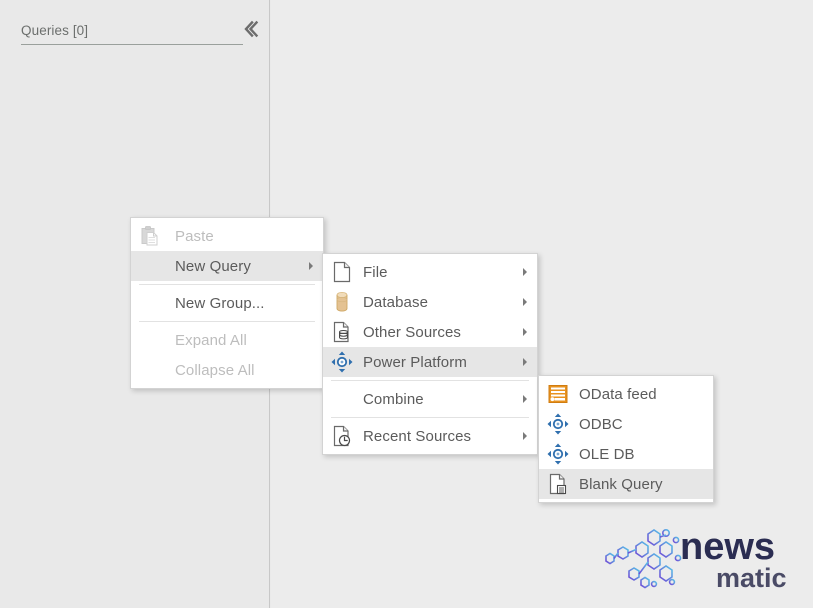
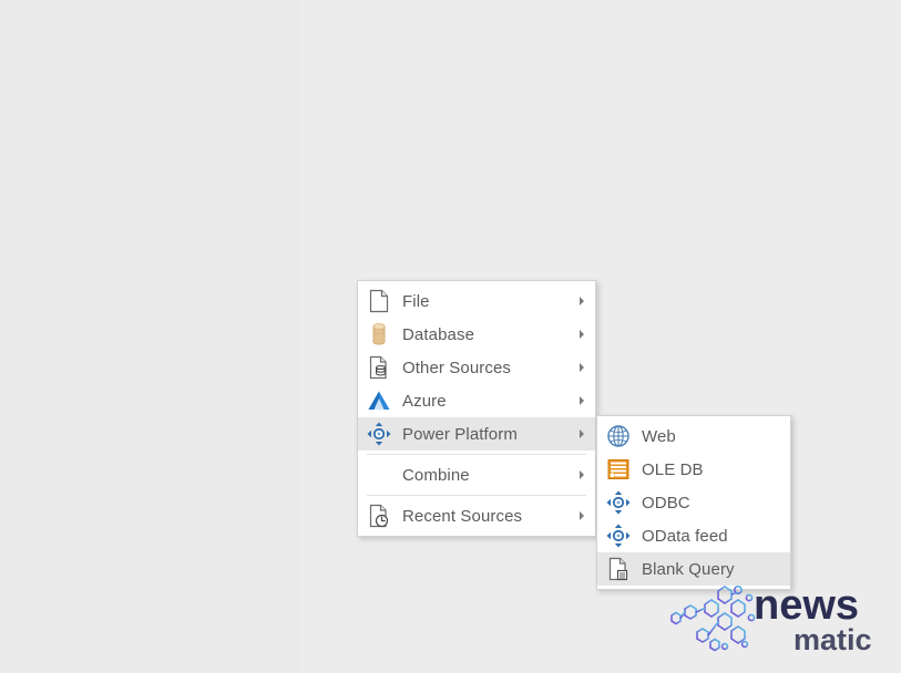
- Queries [0]
- Paste
- New Query
- New Group...
- Expand All
- Collapse All
  File
  Database
  Other Sources
+ Azure
  Power Platform
  Combine
  Recent Sources
+ Web
- OData feed
+ OLE DB
  ODBC
- OLE DB
+ OData feed
  Blank Query
  news
  matic
